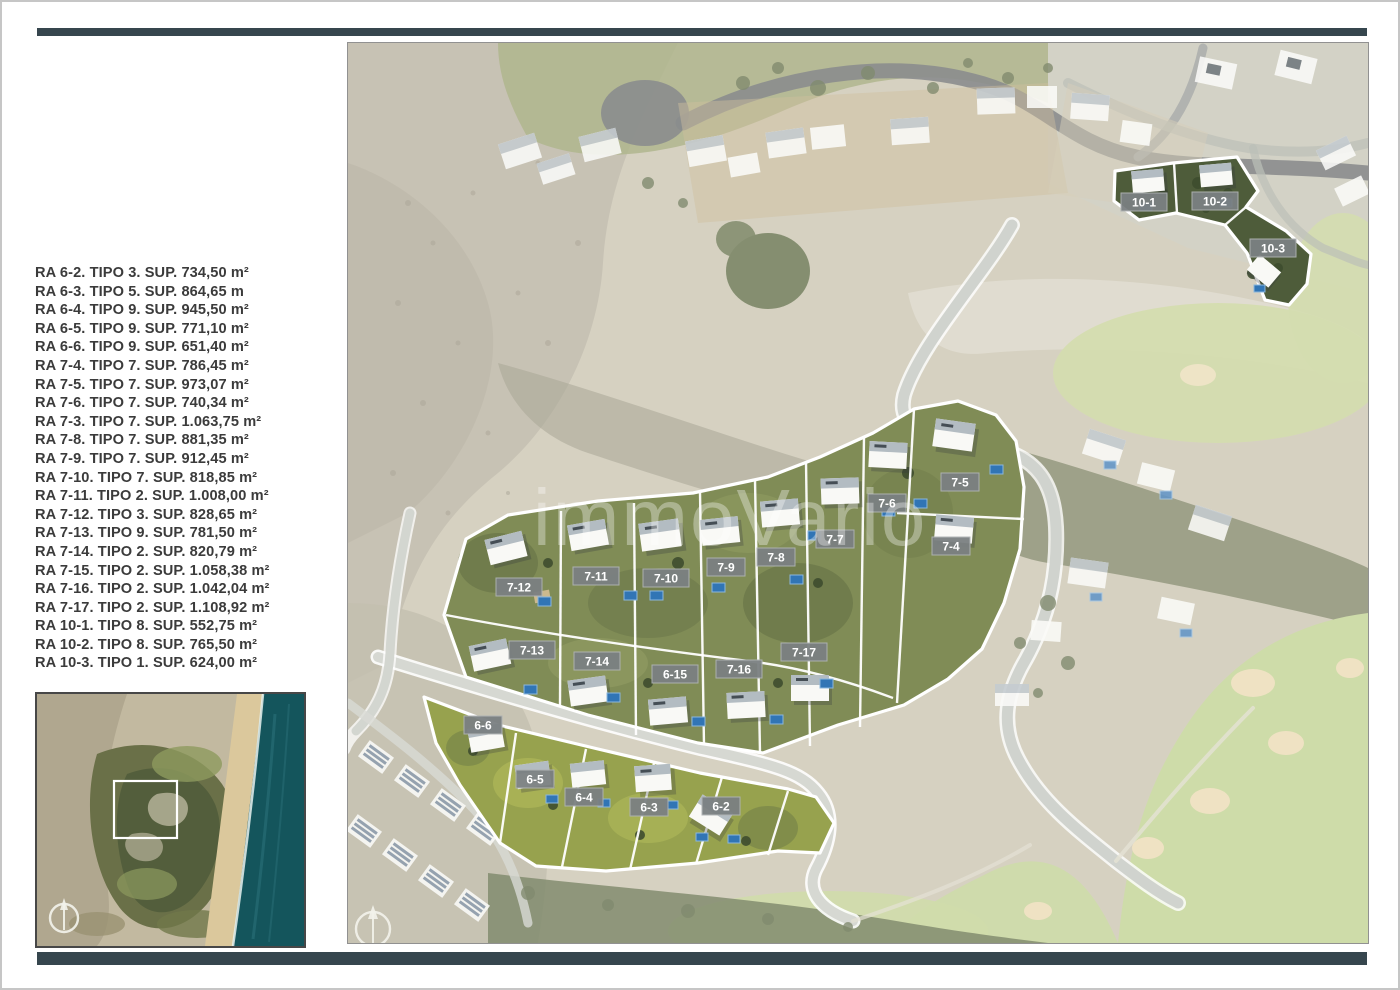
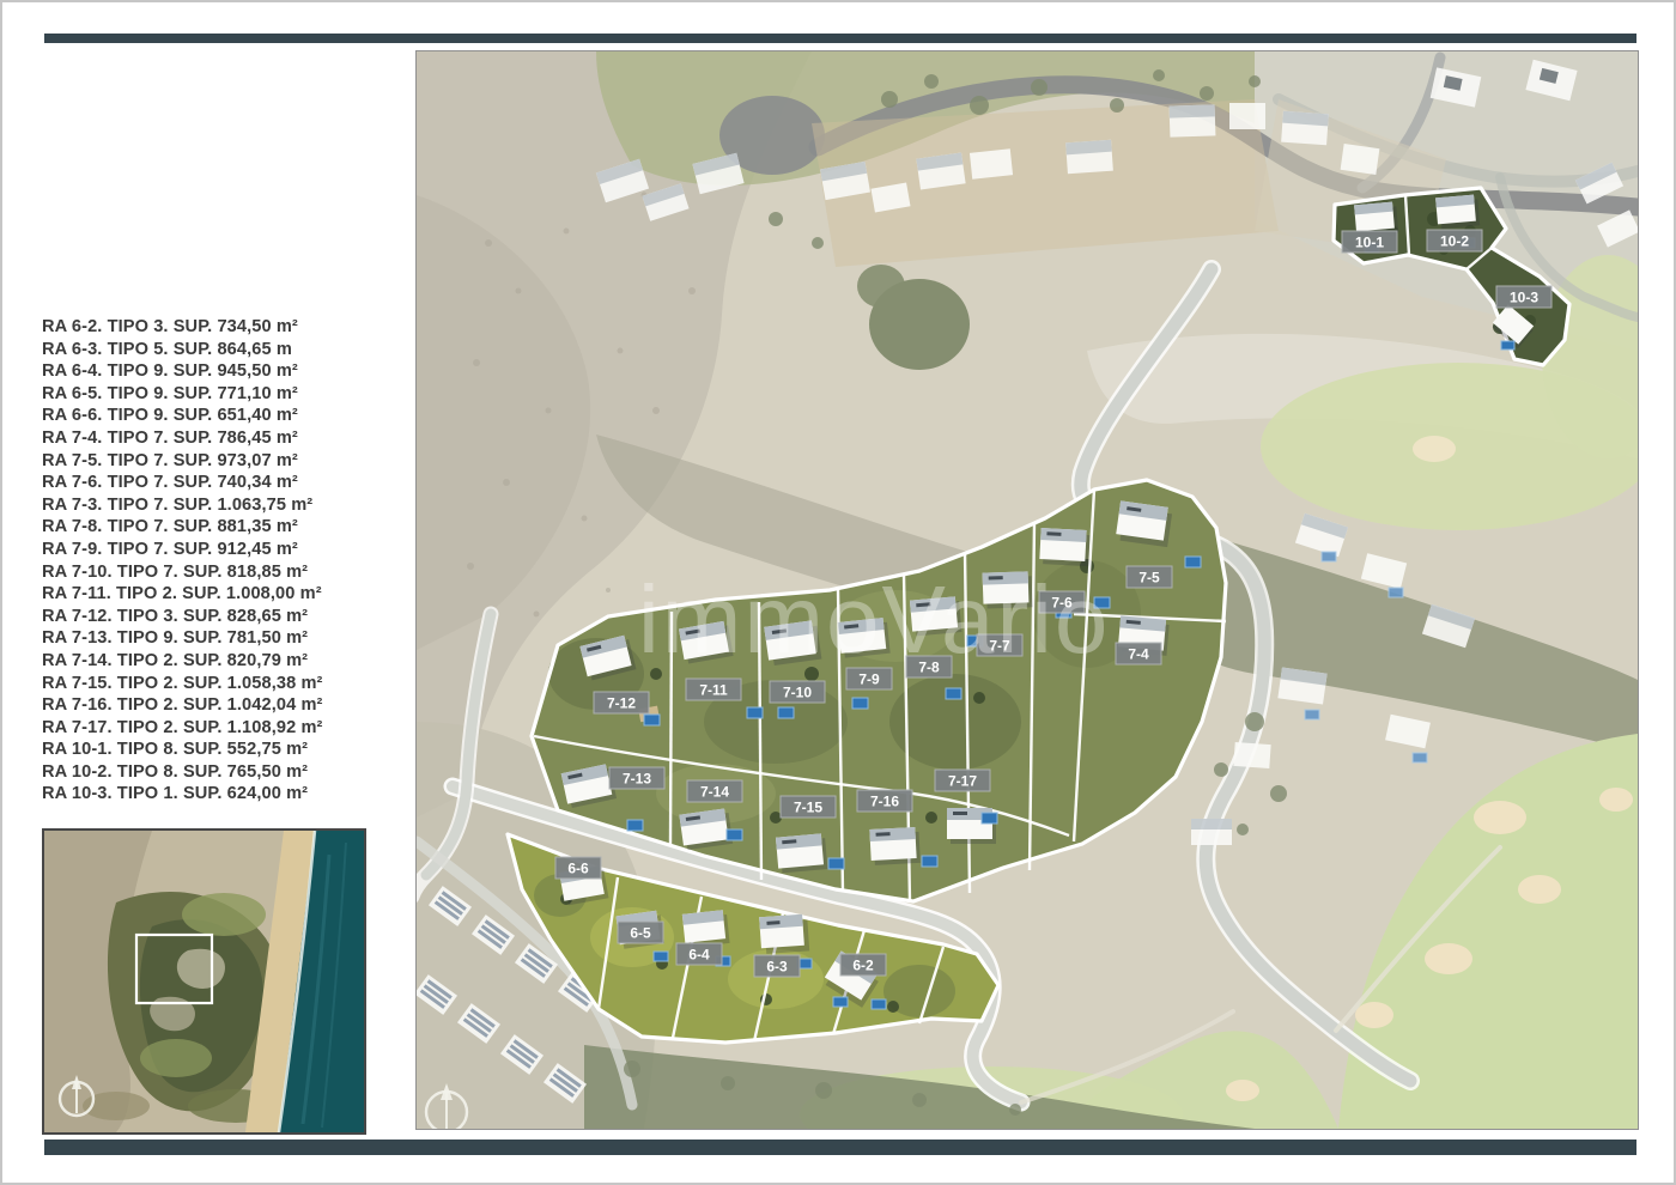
  RA 6-2. TIPO 3. SUP. 734,50 m²
  RA 6-3. TIPO 5. SUP. 864,65 m
  RA 6-4. TIPO 9. SUP. 945,50 m²
  RA 6-5. TIPO 9. SUP. 771,10 m²
  RA 6-6. TIPO 9. SUP. 651,40 m²
  RA 7-4. TIPO 7. SUP. 786,45 m²
  RA 7-5. TIPO 7. SUP. 973,07 m²
  RA 7-6. TIPO 7. SUP. 740,34 m²
  RA 7-3. TIPO 7. SUP. 1.063,75 m²
  RA 7-8. TIPO 7. SUP. 881,35 m²
  RA 7-9. TIPO 7. SUP. 912,45 m²
  RA 7-10. TIPO 7. SUP. 818,85 m²
  RA 7-11. TIPO 2. SUP. 1.008,00 m²
  RA 7-12. TIPO 3. SUP. 828,65 m²
  RA 7-13. TIPO 9. SUP. 781,50 m²
  RA 7-14. TIPO 2. SUP. 820,79 m²
  RA 7-15. TIPO 2. SUP. 1.058,38 m²
  RA 7-16. TIPO 2. SUP. 1.042,04 m²
  RA 7-17. TIPO 2. SUP. 1.108,92 m²
  RA 10-1. TIPO 8. SUP. 552,75 m²
  RA 10-2. TIPO 8. SUP. 765,50 m²
  RA 10-3. TIPO 1. SUP. 624,00 m²
  10-1
  10-2
  10-3
  7-5
  7-6
  7-7
  7-8
  7-9
  7-10
  7-11
  7-12
  7-4
  7-13
  7-14
- 6-15
+ 7-15
  7-16
  7-17
  6-6
  6-5
  6-4
  6-3
  6-2
  immoVario
